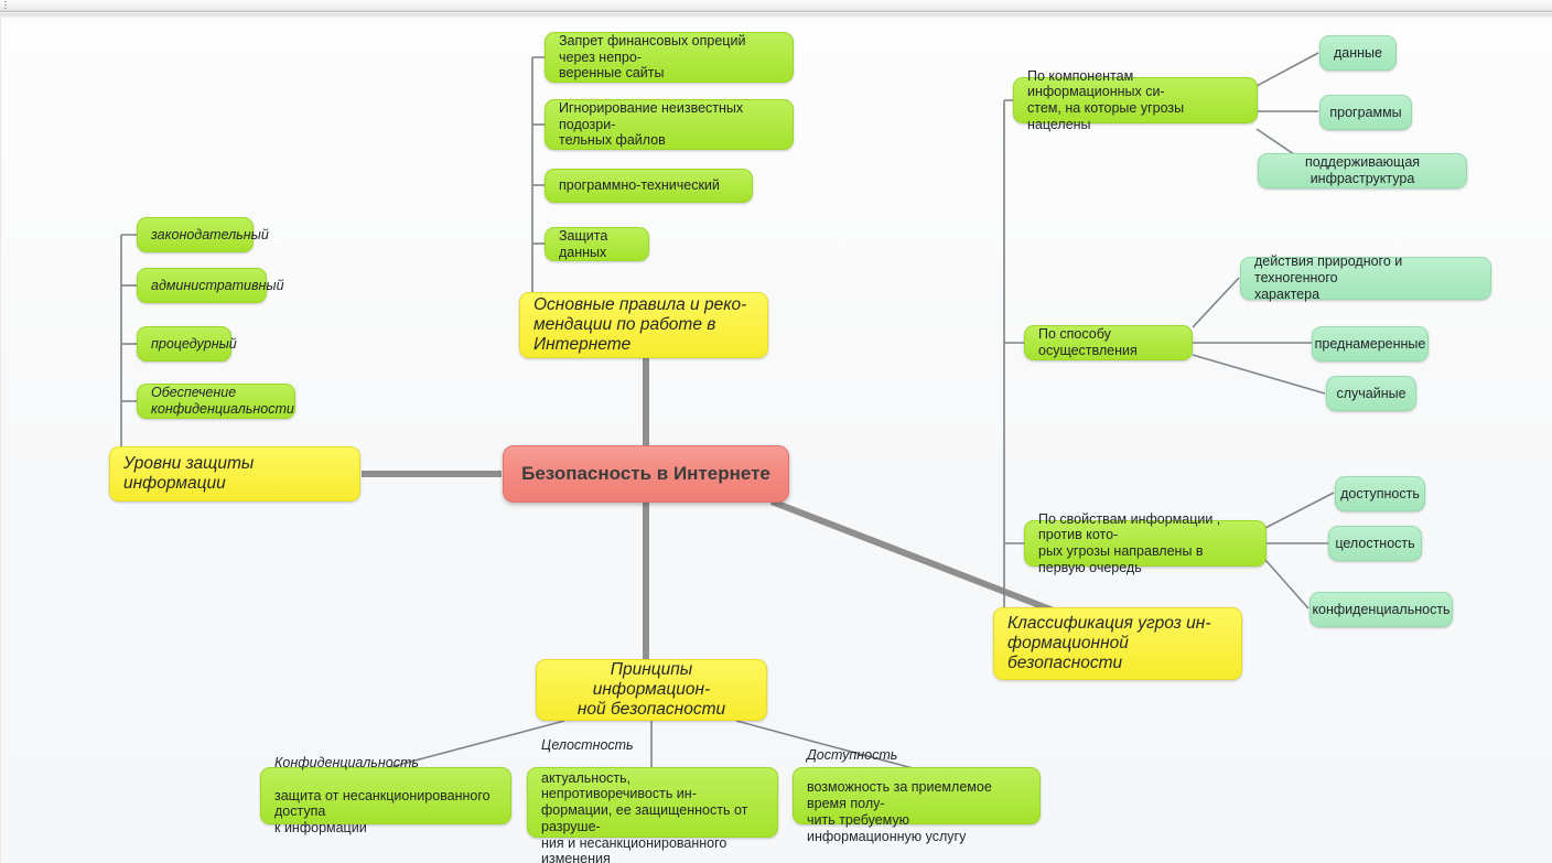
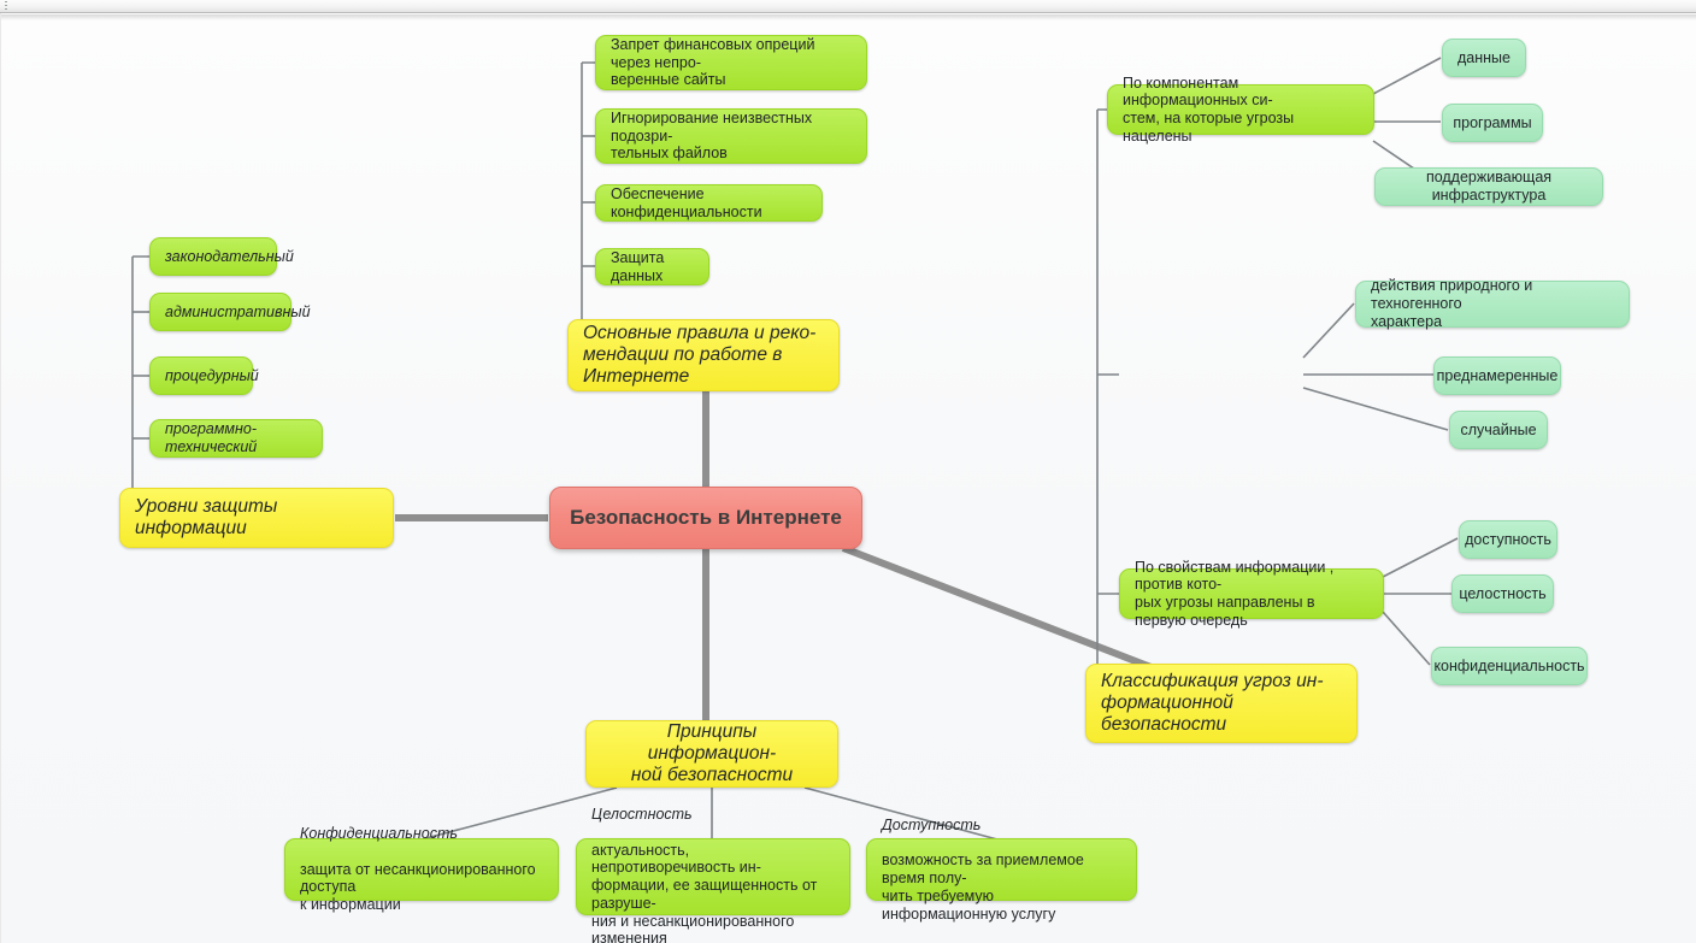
  Безопасность в Интернете
  Основные правила и реко-
  мендации по работе в
  Интернете
  Запрет финансовых опреций через непро-
  веренные сайты
  Игнорирование неизвестных подозри-
  тельных файлов
- программно-технический
+ Обеспечение конфиденциальности
  Защита данных
  Уровни защиты
  информации
  законодательный
  административный
  процедурный
- Обеспечение конфиденциальности
+ программно-технический
  Классификация угроз ин-
  формационной
  безопасности
  По компонентам информационных си-
  стем, на которые угрозы нацелены
  данные
  программы
  поддерживающая инфраструктура
- По способу осуществления
  действия природного и техногенного
  характера
  преднамеренные
  случайные
  По свойствам информации , против кото-
  рых угрозы направлены в первую очередь
  доступность
  целостность
  конфиденциальность
  Принципы информацион-
  ной безопасности
  Конфиденциальность
  защита от несанкционированного доступа
  к информации
  Целостность
  актуальность, непротиворечивость ин-
  формации, ее защищенность от разруше-
  ния и несанкционированного изменения
  Доступность
  возможность за приемлемое время полу-
  чить требуемую информационную услугу
